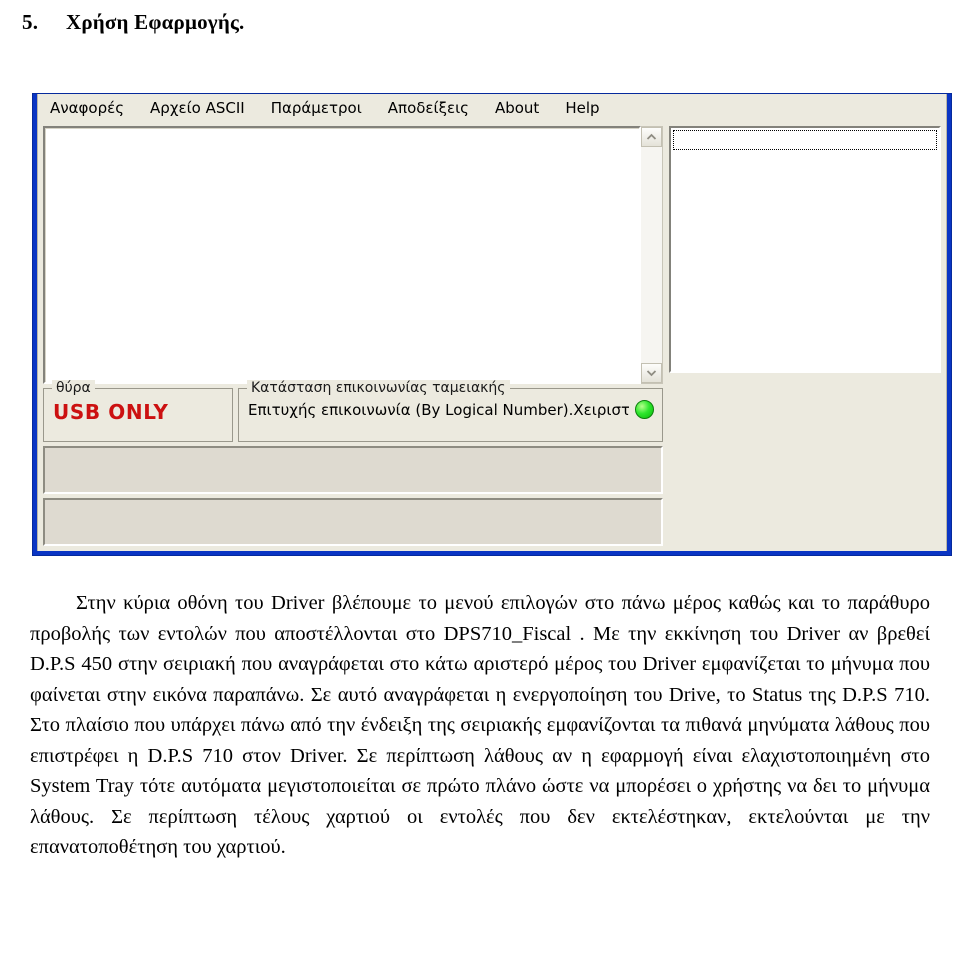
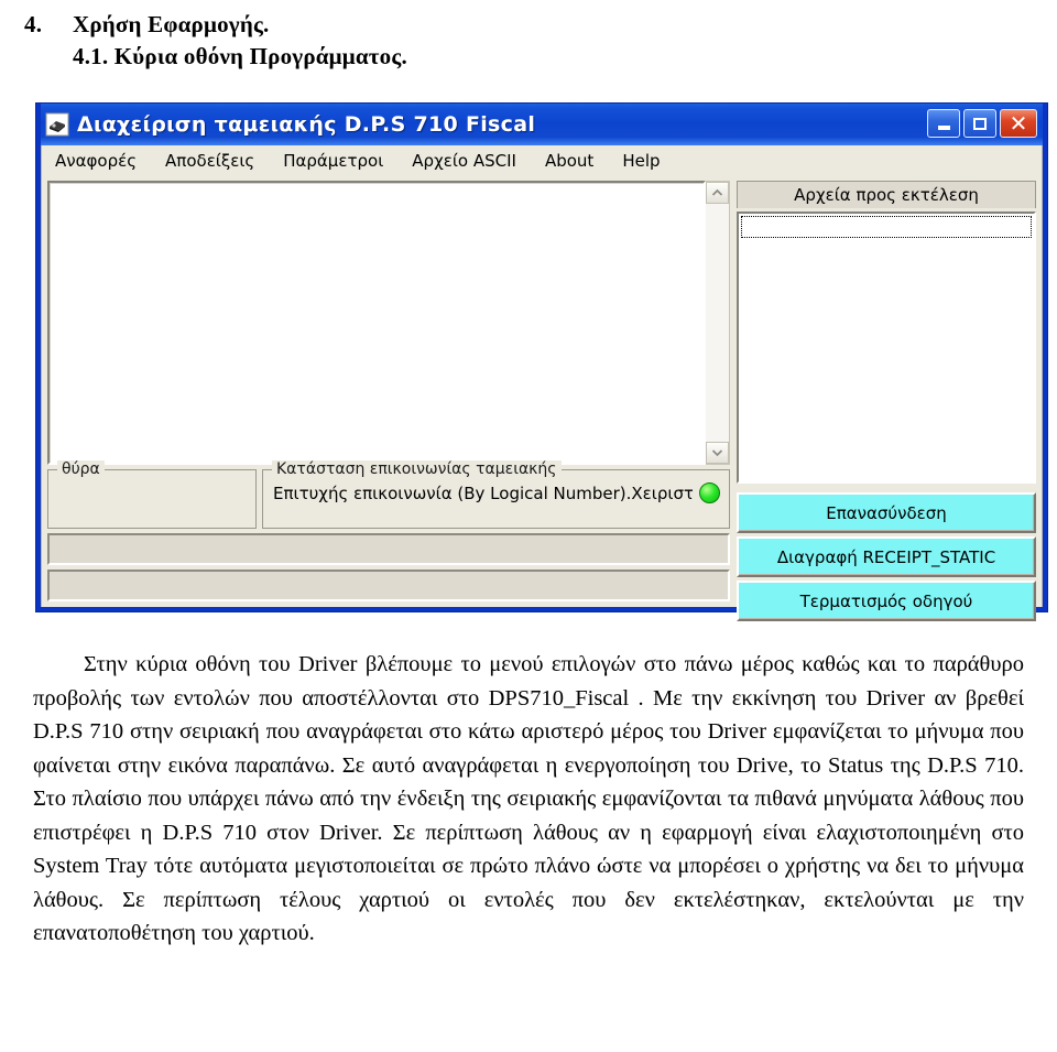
- 5. Χρήση Εφαρμογής.
+ 4. Χρήση Εφαρμογής.
+ 4.1. Κύρια οθόνη Προγράμματος.
+ Διαχείριση ταμειακής D.P.S 710 Fiscal
+ ✕
  Αναφορές
- Αρχείο ASCII
+ Αποδείξεις
  Παράμετροι
- Αποδείξεις
+ Αρχείο ASCII
  About
  Help
  θύρα
- USB ONLY
  Κατάσταση επικοινωνίας ταμειακής
  Επιτυχής επικοινωνία (By Logical Number).Χειριστ
+ Αρχεία προς εκτέλεση
+ Επανασύνδεση
+ Διαγραφή RECEIPT_STATIC
+ Τερματισμός οδηγού
- Στην κύρια οθόνη του Driver βλέπουμε το μενού επιλογών στο πάνω μέρος καθώς και το παράθυρο προβολής των εντολών που αποστέλλονται στο DPS710_Fiscal . Με την εκκίνηση του Driver αν βρεθεί D.P.S 450 στην σειριακή που αναγράφεται στο κάτω αριστερό μέρος του Driver εμφανίζεται το μήνυμα που φαίνεται στην εικόνα παραπάνω. Σε αυτό αναγράφεται η ενεργοποίηση του Drive, το Status της D.P.S 710. Στο πλαίσιο που υπάρχει πάνω από την ένδειξη της σειριακής εμφανίζονται τα πιθανά μηνύματα λάθους που επιστρέφει η D.P.S 710 στον Driver. Σε περίπτωση λάθους αν η εφαρμογή είναι ελαχιστοποιημένη στο System Tray τότε αυτόματα μεγιστοποιείται σε πρώτο πλάνο ώστε να μπορέσει ο χρήστης να δει το μήνυμα λάθους. Σε περίπτωση τέλους χαρτιού οι εντολές που δεν εκτελέστηκαν, εκτελούνται με την επανατοποθέτηση του χαρτιού.
+ Στην κύρια οθόνη του Driver βλέπουμε το μενού επιλογών στο πάνω μέρος καθώς και το παράθυρο προβολής των εντολών που αποστέλλονται στο DPS710_Fiscal . Με την εκκίνηση του Driver αν βρεθεί D.P.S 710 στην σειριακή που αναγράφεται στο κάτω αριστερό μέρος του Driver εμφανίζεται το μήνυμα που φαίνεται στην εικόνα παραπάνω. Σε αυτό αναγράφεται η ενεργοποίηση του Drive, το Status της D.P.S 710. Στο πλαίσιο που υπάρχει πάνω από την ένδειξη της σειριακής εμφανίζονται τα πιθανά μηνύματα λάθους που επιστρέφει η D.P.S 710 στον Driver. Σε περίπτωση λάθους αν η εφαρμογή είναι ελαχιστοποιημένη στο System Tray τότε αυτόματα μεγιστοποιείται σε πρώτο πλάνο ώστε να μπορέσει ο χρήστης να δει το μήνυμα λάθους. Σε περίπτωση τέλους χαρτιού οι εντολές που δεν εκτελέστηκαν, εκτελούνται με την επανατοποθέτηση του χαρτιού.
